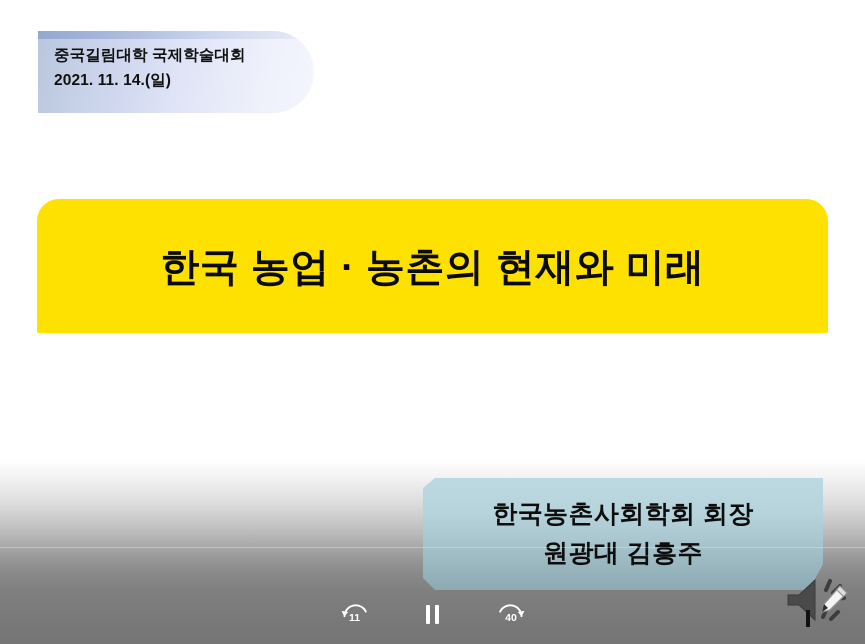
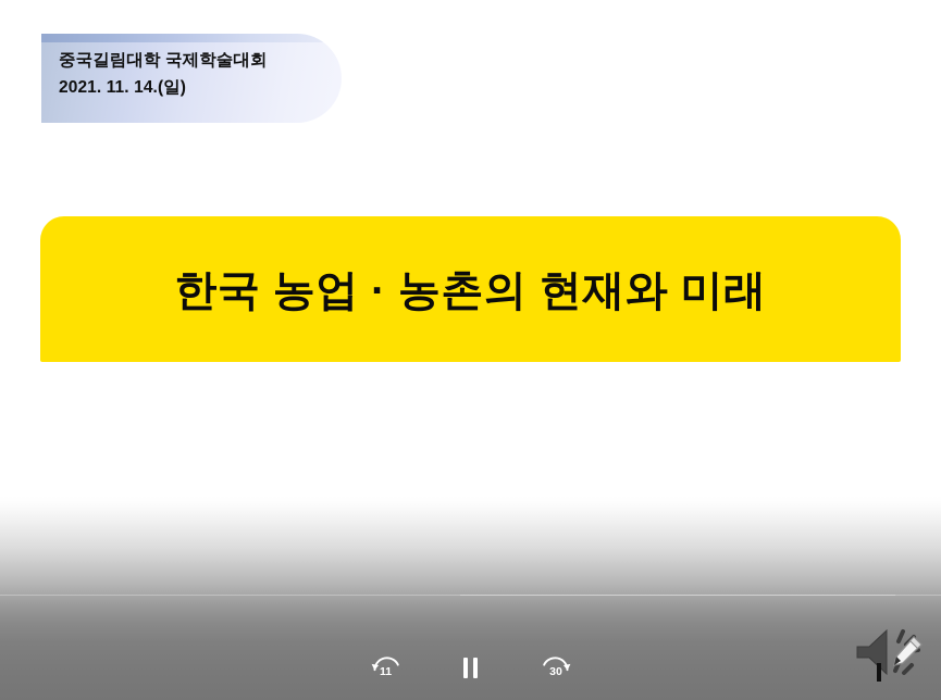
  중국길림대학 국제학술대회
  2021. 11. 14.(일)
  한국 농업 · 농촌의 현재와 미래
- 한국농촌사회학회 회장
- 원광대 김흥주
  11
- 40
+ 30
